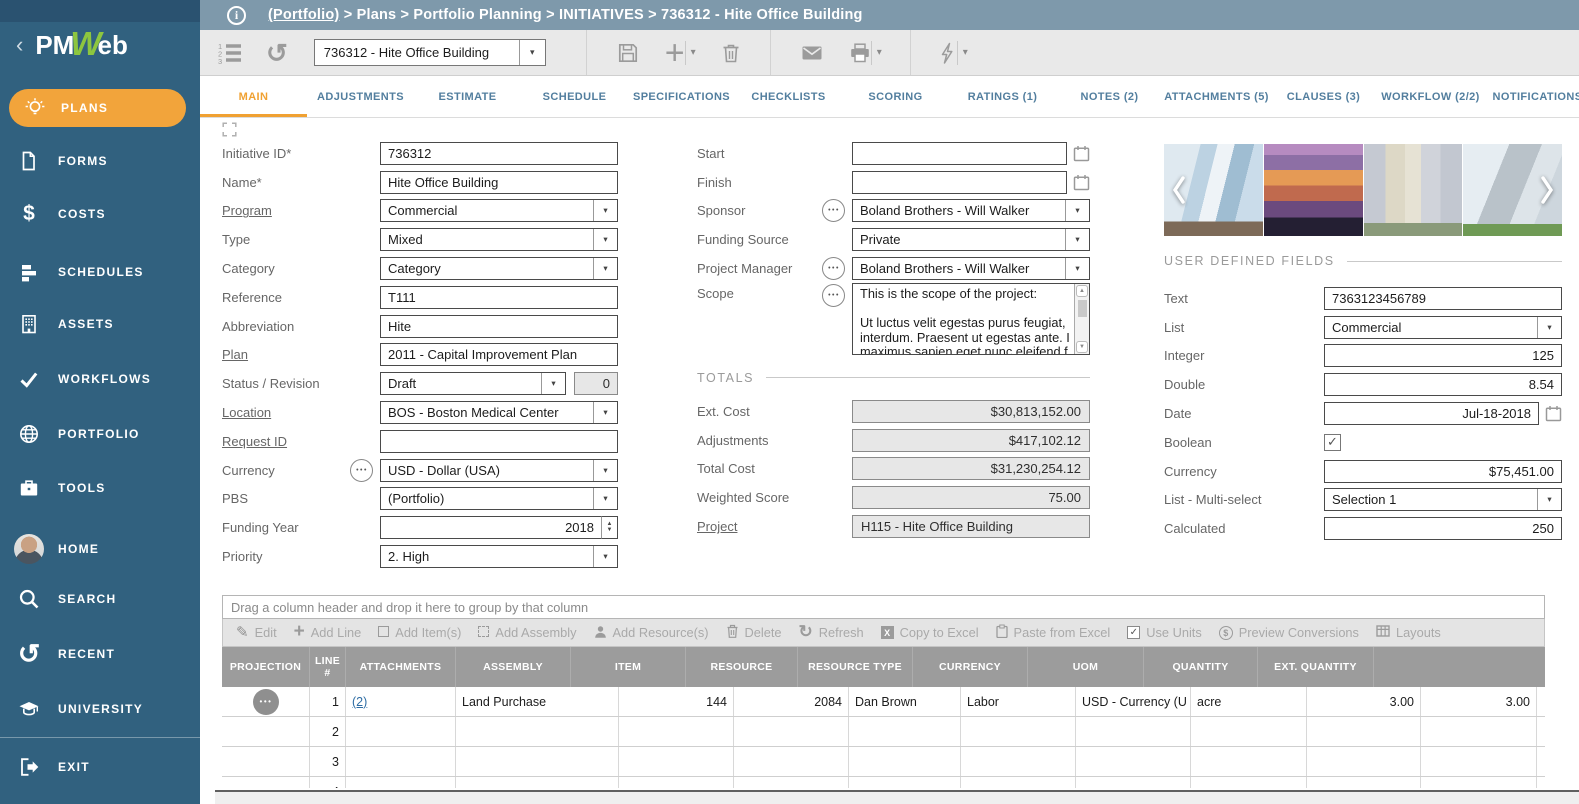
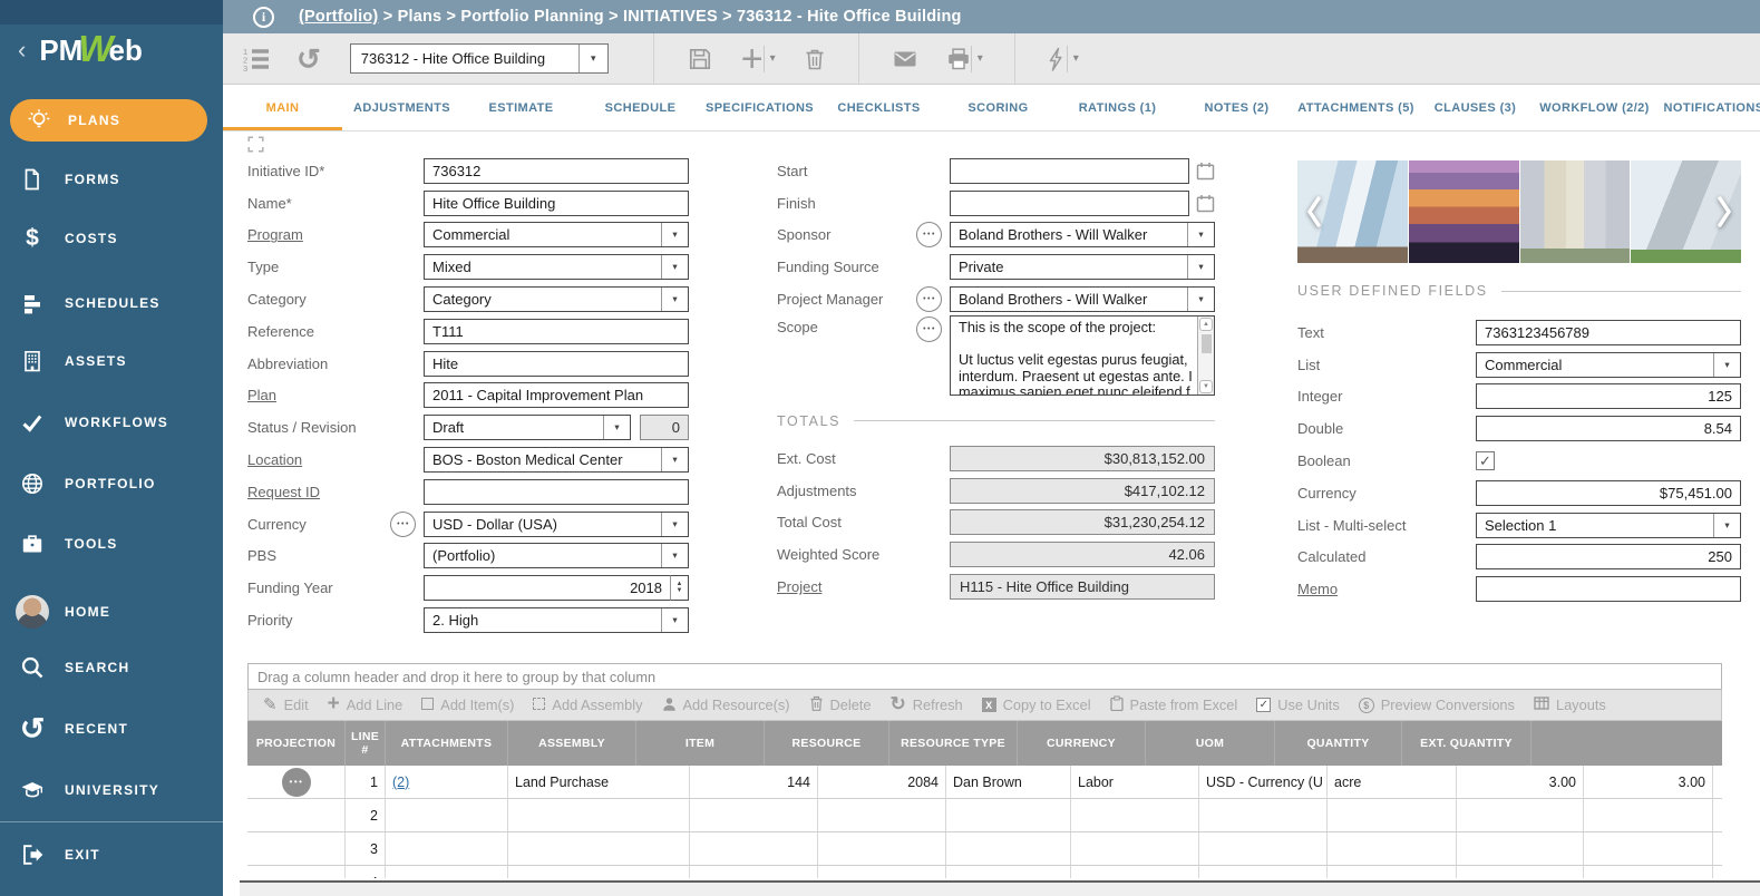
  ‹
  PM
  W
  eb
  PLANS
  FORMS
  $
  COSTS
  SCHEDULES
  ASSETS
  WORKFLOWS
  PORTFOLIO
  TOOLS
  HOME
  SEARCH
  ↺
  RECENT
  UNIVERSITY
  EXIT
  i
  (Portfolio) > Plans > Portfolio Planning > INITIATIVES > 736312 - Hite Office Building
  1
  2
  3
  ↺
  736312 - Hite Office Building
  ▾
  +
  ▾
  ▾
  ▾
  MAIN
  ADJUSTMENTS
  ESTIMATE
  SCHEDULE
  SPECIFICATIONS
  CHECKLISTS
  SCORING
  RATINGS (1)
  NOTES (2)
  ATTACHMENTS (5)
  CLAUSES (3)
  WORKFLOW (2/2)
  NOTIFICATION
  Initiative ID*
  736312
  Name*
  Hite Office Building
  Program
  Commercial
  ▾
  Type
  Mixed
  ▾
  Category
  Category
  ▾
  Reference
  T111
  Abbreviation
  Hite
  Plan
  2011 - Capital Improvement Plan
  Status / Revision
  Draft
  ▾
  0
  Location
  BOS - Boston Medical Center
  ▾
  Request ID
  Currency
  USD - Dollar (USA)
  ▾
  PBS
  (Portfolio)
  ▾
  Funding Year
  2018
  Priority
  2. High
  ▾
  Start
  Finish
  Sponsor
  Boland Brothers - Will Walker
  ▾
  Funding Source
  Private
  ▾
  Project Manager
  Boland Brothers - Will Walker
  ▾
  Scope
  This is the scope of the project:
  Ut luctus velit egestas purus feugiat,
  interdum. Praesent ut egestas ante. I
  maximus sapien eget nunc eleifend f
  TOTALS
  Ext. Cost
  $30,813,152.00
  Adjustments
  $417,102.12
  Total Cost
  $31,230,254.12
  Weighted Score
- 75.00
+ 42.06
  Project
  H115 - Hite Office Building
  USER DEFINED FIELDS
  Text
  7363123456789
  List
  Commercial
  ▾
  Integer
  125
  Double
  8.54
- Date
- Jul-18-2018
  Boolean
  ✓
  Currency
  $75,451.00
  List - Multi-select
  Selection 1
  ▾
  Calculated
  250
+ Memo
  Drag a column header and drop it here to group by that column
  ✎
  Edit
  +
  Add Line
  Add Item(s)
  Add Assembly
  Add Resource(s)
  Delete
  ↻
  Refresh
  X
  Copy to Excel
  Paste from Excel
  ✓
  Use Units
  $
  Preview Conversions
  Layouts
  PROJECTION
  LINE #
  ATTACHMENTS
  ASSEMBLY
  ITEM
  RESOURCE
  RESOURCE TYPE
  CURRENCY
  UOM
  QUANTITY
  EXT. QUANTITY
  •••
  1
  (2)
  Land Purchase
  144
  2084
  Dan Brown
  Labor
  USD - Currency (U
  acre
  3.00
  3.00
  2
  3
